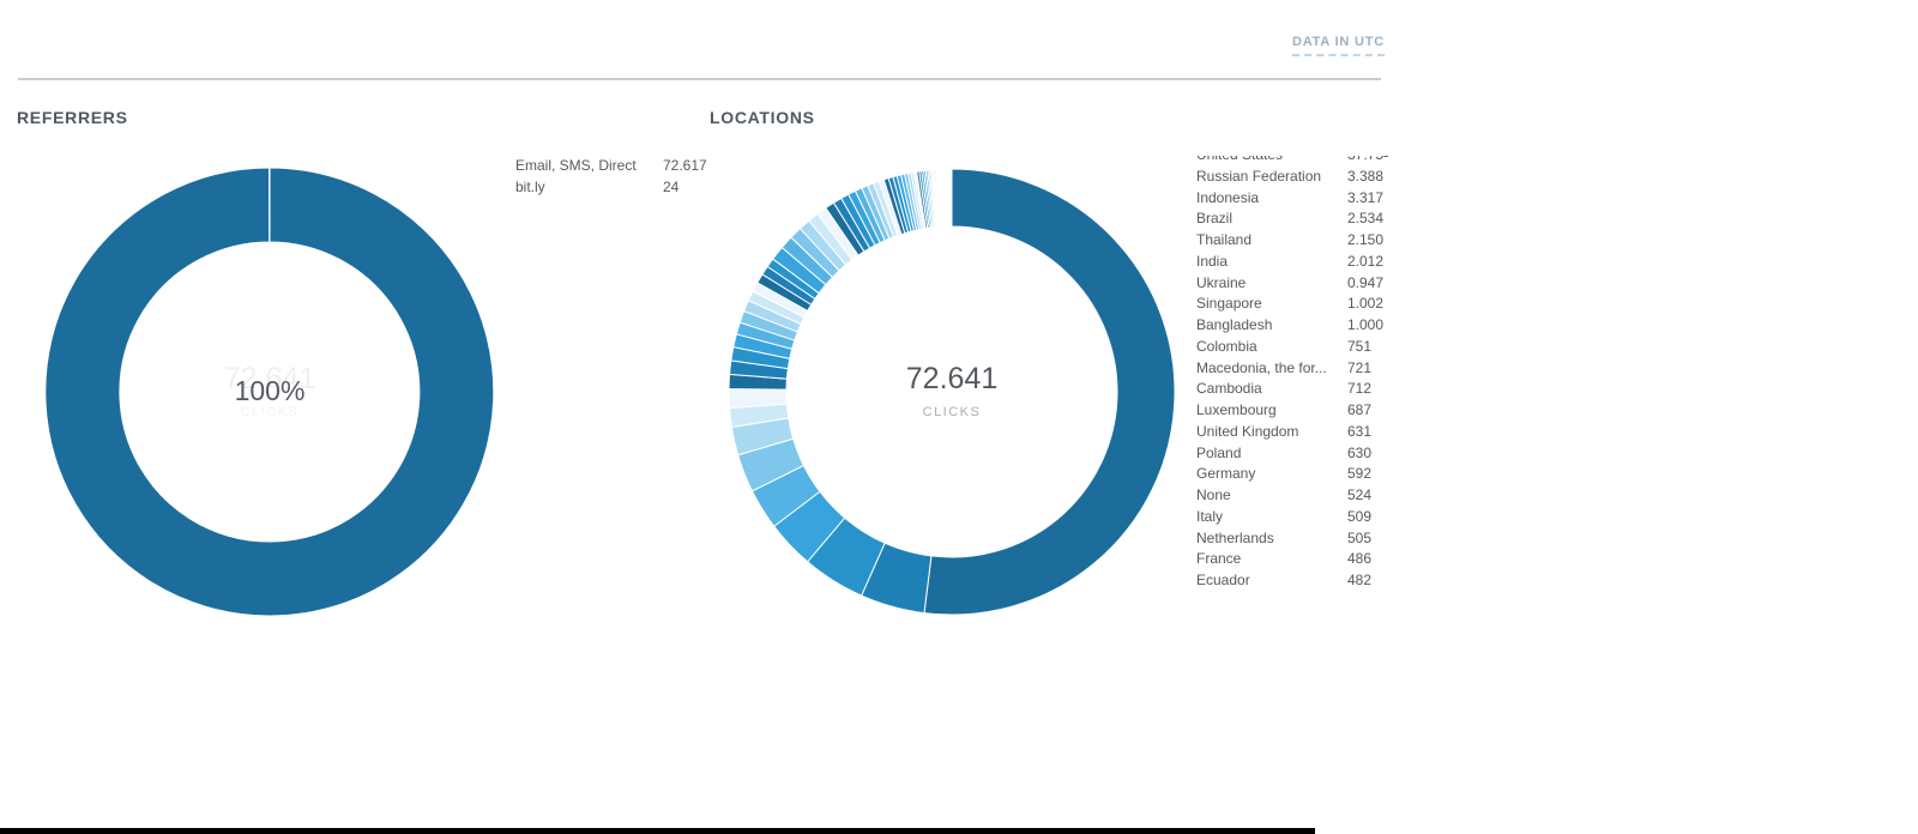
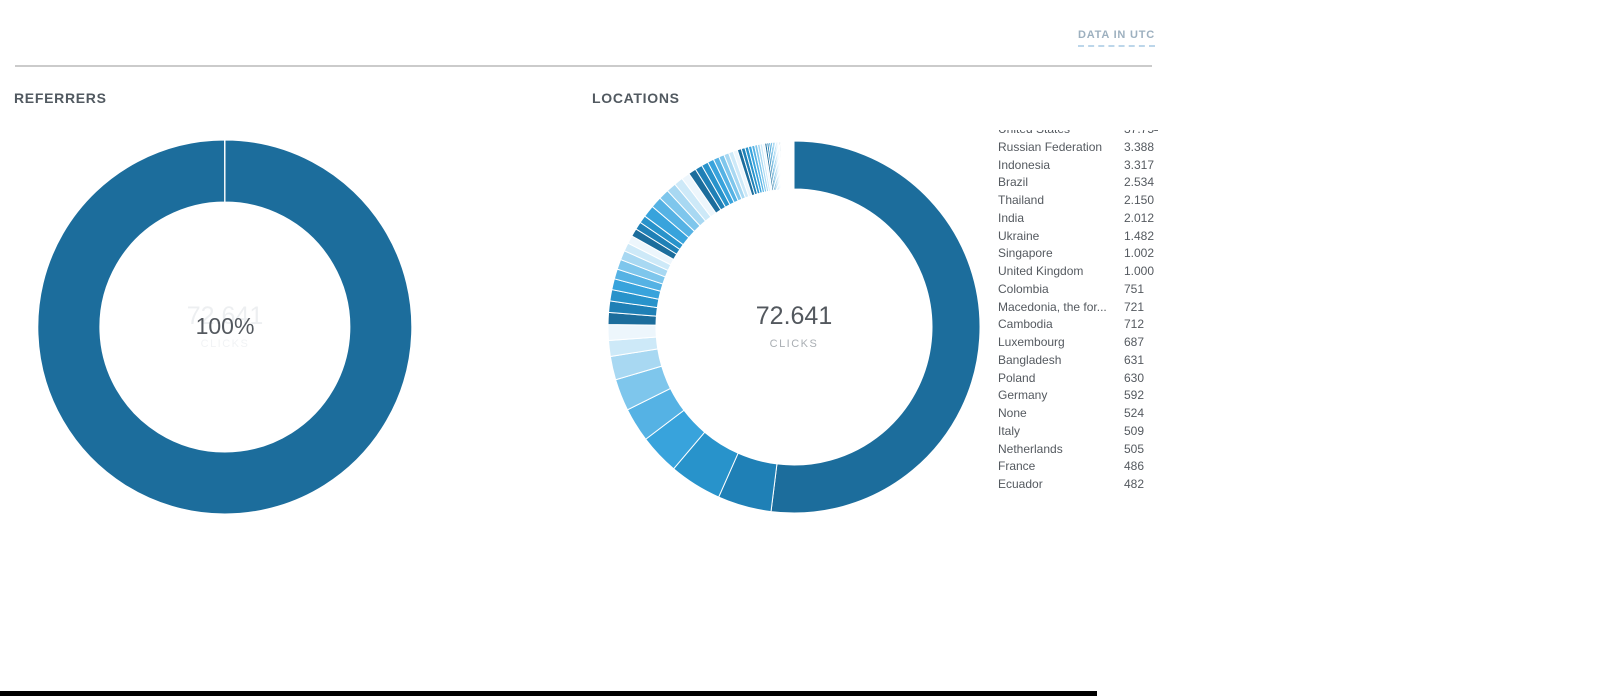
  DATA IN UTC
  REFERRERS
  LOCATIONS
  72.641
  100%
- Email, SMS, Direct
- 72.617
- bit.ly
- 24
  72.641
  CLICKS
  Russian Federation
  3.388
  Indonesia
  3.317
  Brazil
  2.534
  Thailand
  2.150
  India
  2.012
  Ukraine
- 0.947
+ 1.482
  Singapore
  1.002
- Bangladesh
+ United Kingdom
  1.000
  Colombia
  751
  Macedonia, the for...
  721
  Cambodia
  712
  Luxembourg
  687
- United Kingdom
+ Bangladesh
  631
  Poland
  630
  Germany
  592
  None
  524
  Italy
  509
  Netherlands
  505
  France
  486
  Ecuador
  482
